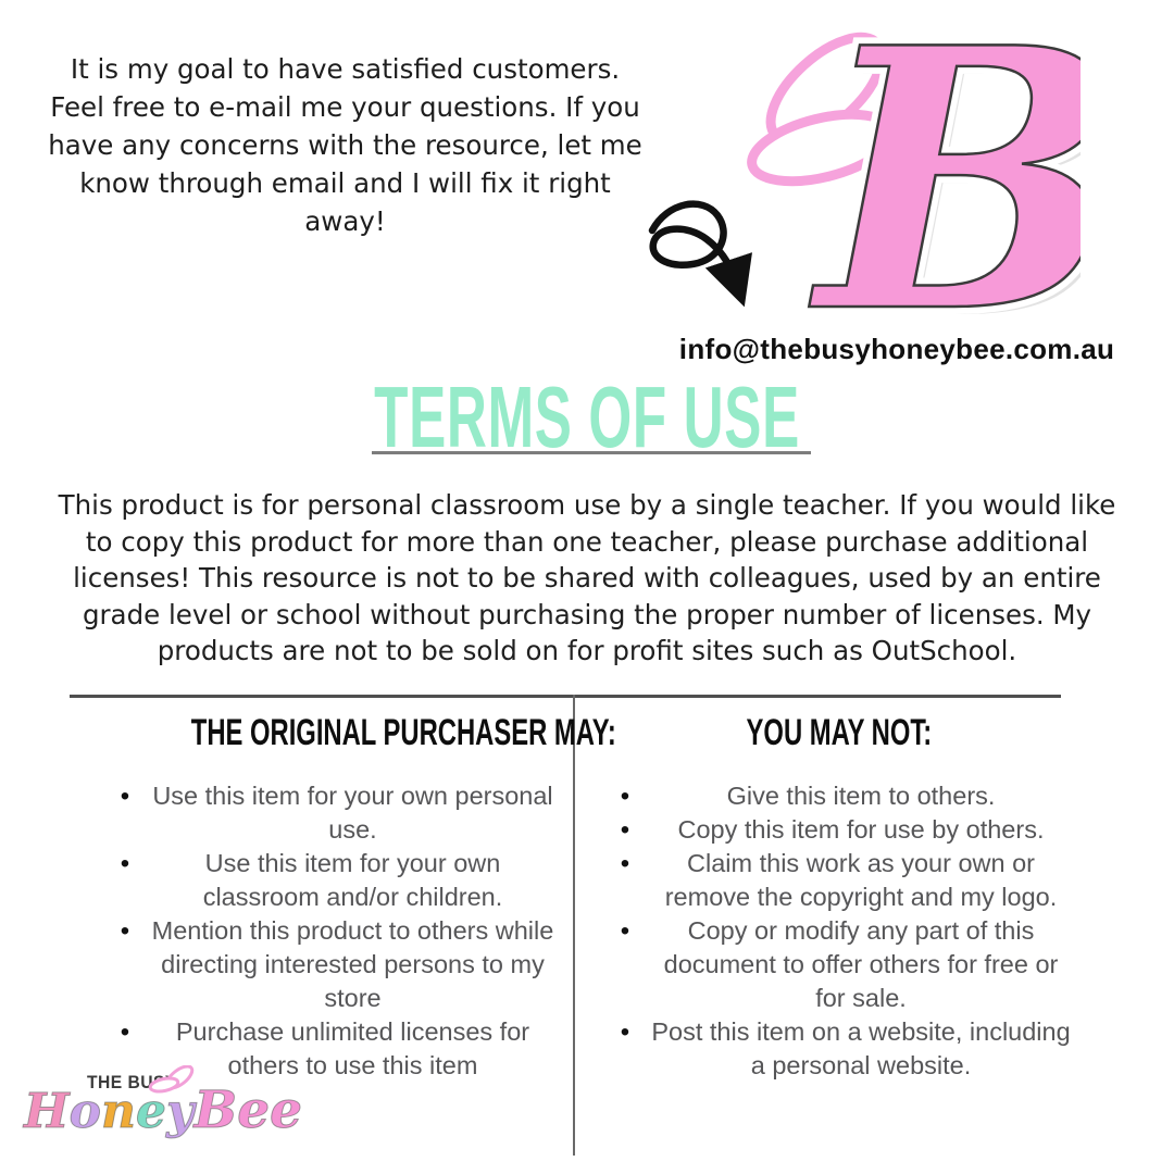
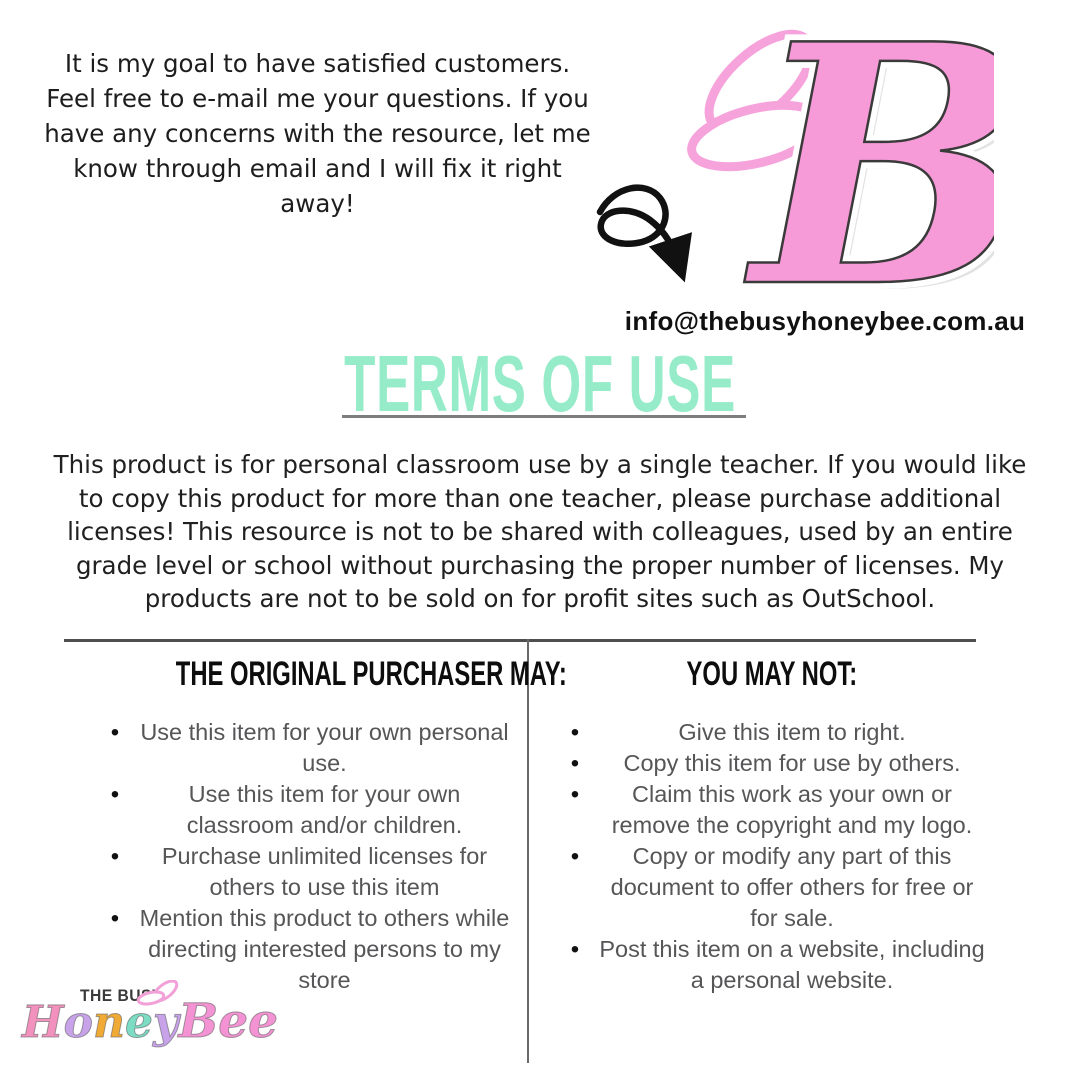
  It is my goal to have satisfied customers. Feel free to e-mail me your questions. If you have any concerns with the resource, let me know through email and I will fix it right away!
  B
  info@thebusyhoneybee.com.au
  TERMS OF USE
  This product is for personal classroom use by a single teacher. If you would like to copy this product for more than one teacher, please purchase additional licenses! This resource is not to be shared with colleagues, used by an entire grade level or school without purchasing the proper number of licenses. My products are not to be sold on for profit sites such as OutSchool.
  THE ORIGINAL PURCHASER MAY:
  •
  Use this item for your own personal use.
  •
  Use this item for your own classroom and/or children.
  •
- Mention this product to others while directing interested persons to my store
+ Purchase unlimited licenses for others to use this item
  •
- Purchase unlimited licenses for others to use this item
+ Mention this product to others while directing interested persons to my store
  YOU MAY NOT:
  •
- Give this item to others.
+ Give this item to right.
  •
  Copy this item for use by others.
  •
  Claim this work as your own or remove the copyright and my logo.
  •
  Copy or modify any part of this document to offer others for free or for sale.
  •
  Post this item on a website, including a personal website.
  THE BU
  HoneyBee
